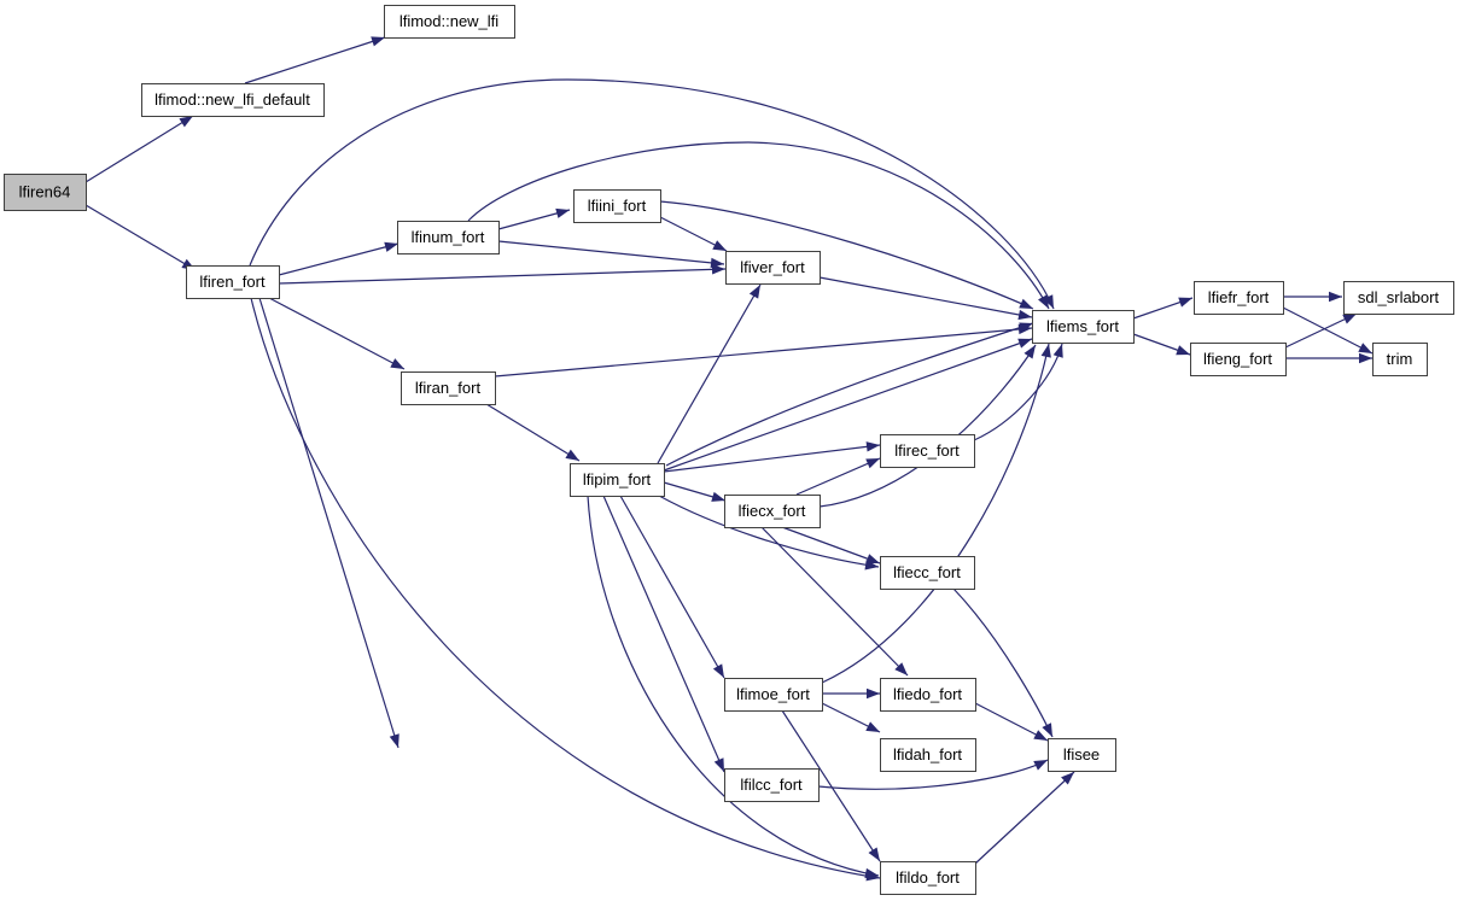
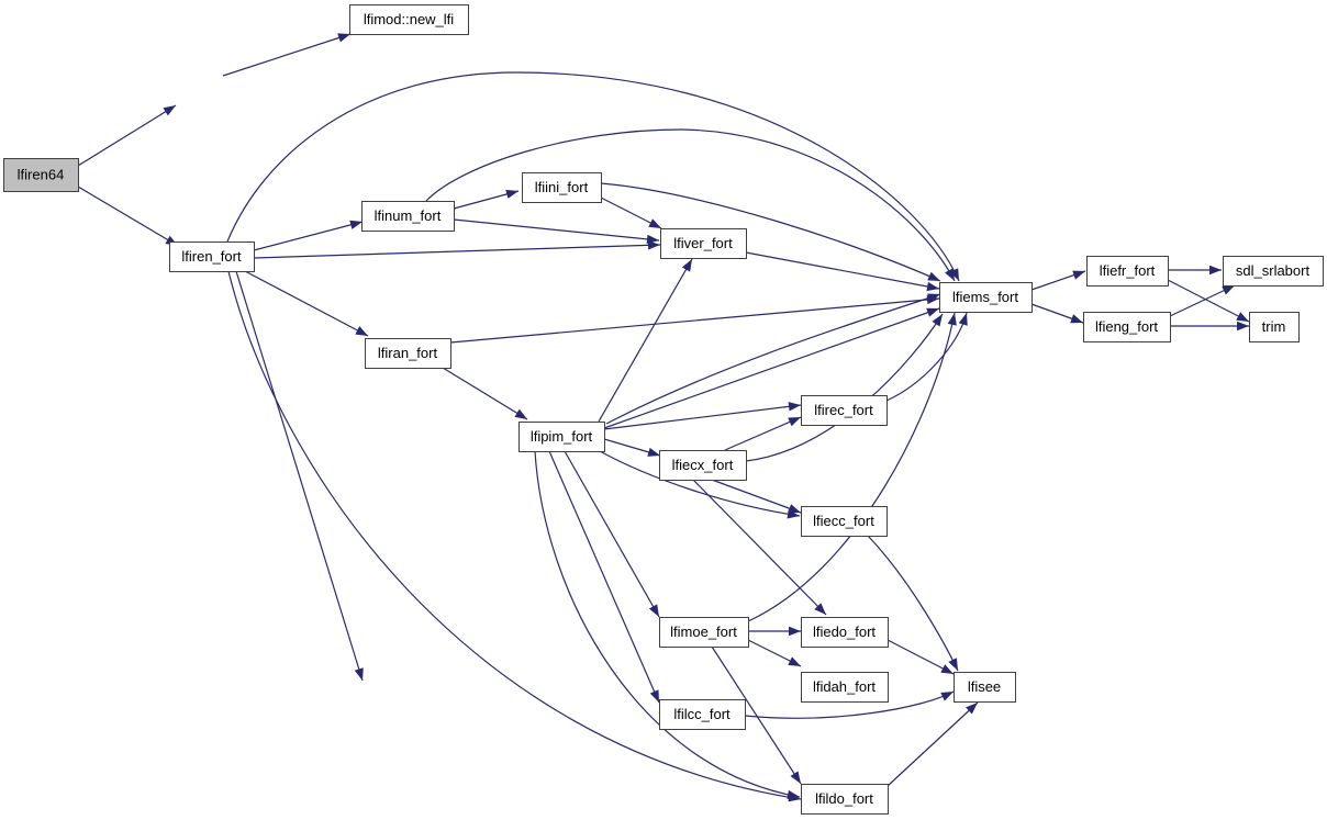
  lfiren64
- lfimod::new_lfi_default
  lfimod::new_lfi
  lfiren_fort
  lfinum_fort
  lfiini_fort
  lfiver_fort
  lfiran_fort
  lfipim_fort
  lfiems_fort
  lfiefr_fort
  lfieng_fort
  sdl_srlabort
  trim
  lfirec_fort
  lfiecx_fort
  lfiecc_fort
  lfimoe_fort
  lfiedo_fort
  lfidah_fort
  lfisee
  lfilcc_fort
  lfildo_fort
